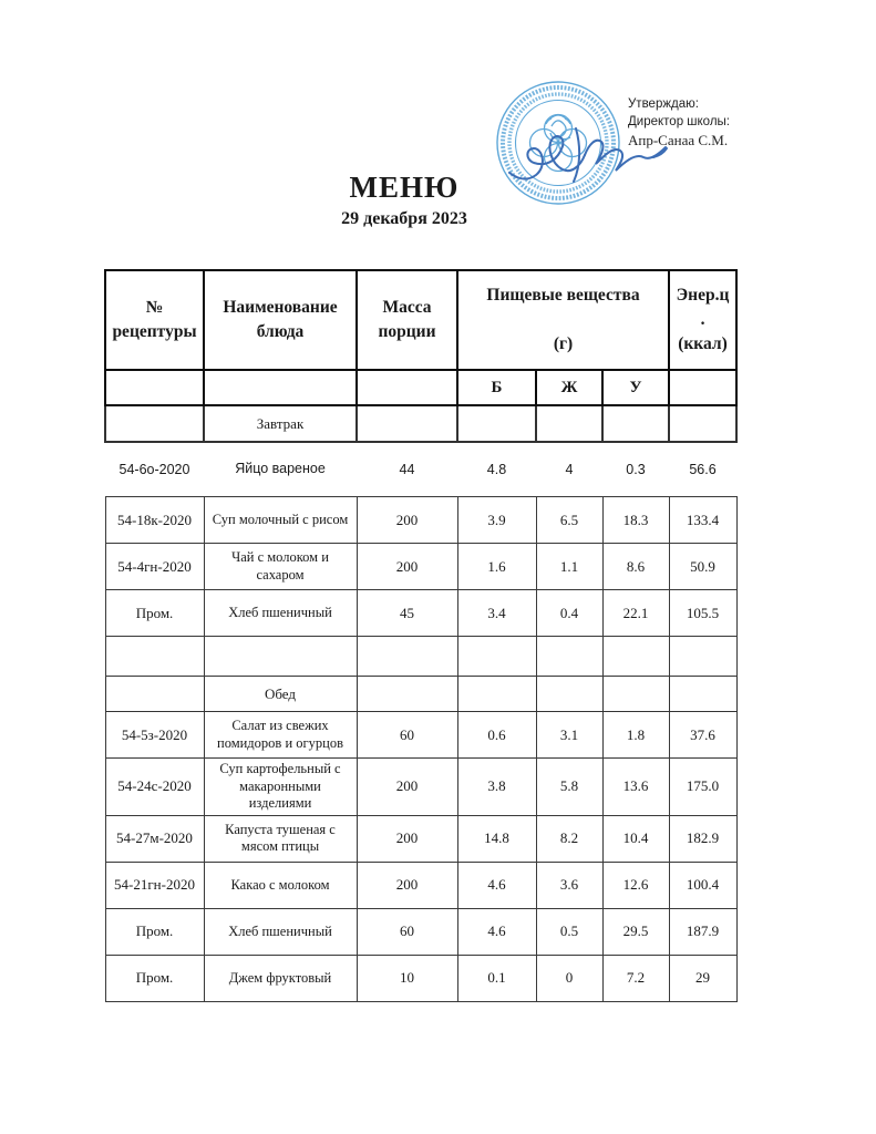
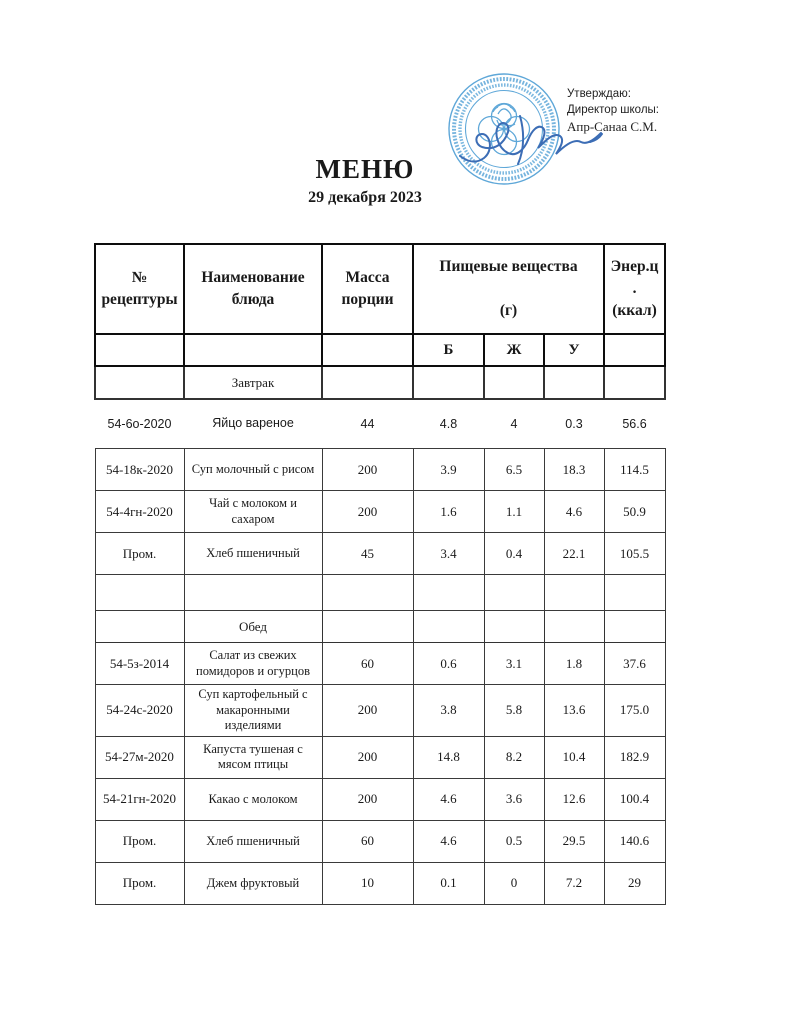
  Утверждаю:
  Директор школы:
  Апр-Санаа С.М.
  МЕНЮ
  29 декабря 2023
  № рецептуры	Наименование блюда	Масса порции	Пищевые вещества (г)	Энер.ц . (ккал)
  			Б	Ж	У
  	Завтрак
  54-6о-2020	Яйцо вареное	44	4.8	4	0.3	56.6
- 54-18к-2020	Суп молочный с рисом	200	3.9	6.5	18.3	133.4
+ 54-18к-2020	Суп молочный с рисом	200	3.9	6.5	18.3	114.5
- 54-4гн-2020	Чай с молоком и сахаром	200	1.6	1.1	8.6	50.9
+ 54-4гн-2020	Чай с молоком и сахаром	200	1.6	1.1	4.6	50.9
  Пром.	Хлеб пшеничный	45	3.4	0.4	22.1	105.5
  	Обед
- 54-5з-2020	Салат из свежих помидоров и огурцов	60	0.6	3.1	1.8	37.6
+ 54-5з-2014	Салат из свежих помидоров и огурцов	60	0.6	3.1	1.8	37.6
  54-24с-2020	Суп картофельный с макаронными изделиями	200	3.8	5.8	13.6	175.0
  54-27м-2020	Капуста тушеная с мясом птицы	200	14.8	8.2	10.4	182.9
  54-21гн-2020	Какао с молоком	200	4.6	3.6	12.6	100.4
- Пром.	Хлеб пшеничный	60	4.6	0.5	29.5	187.9
+ Пром.	Хлеб пшеничный	60	4.6	0.5	29.5	140.6
  Пром.	Джем фруктовый	10	0.1	0	7.2	29
